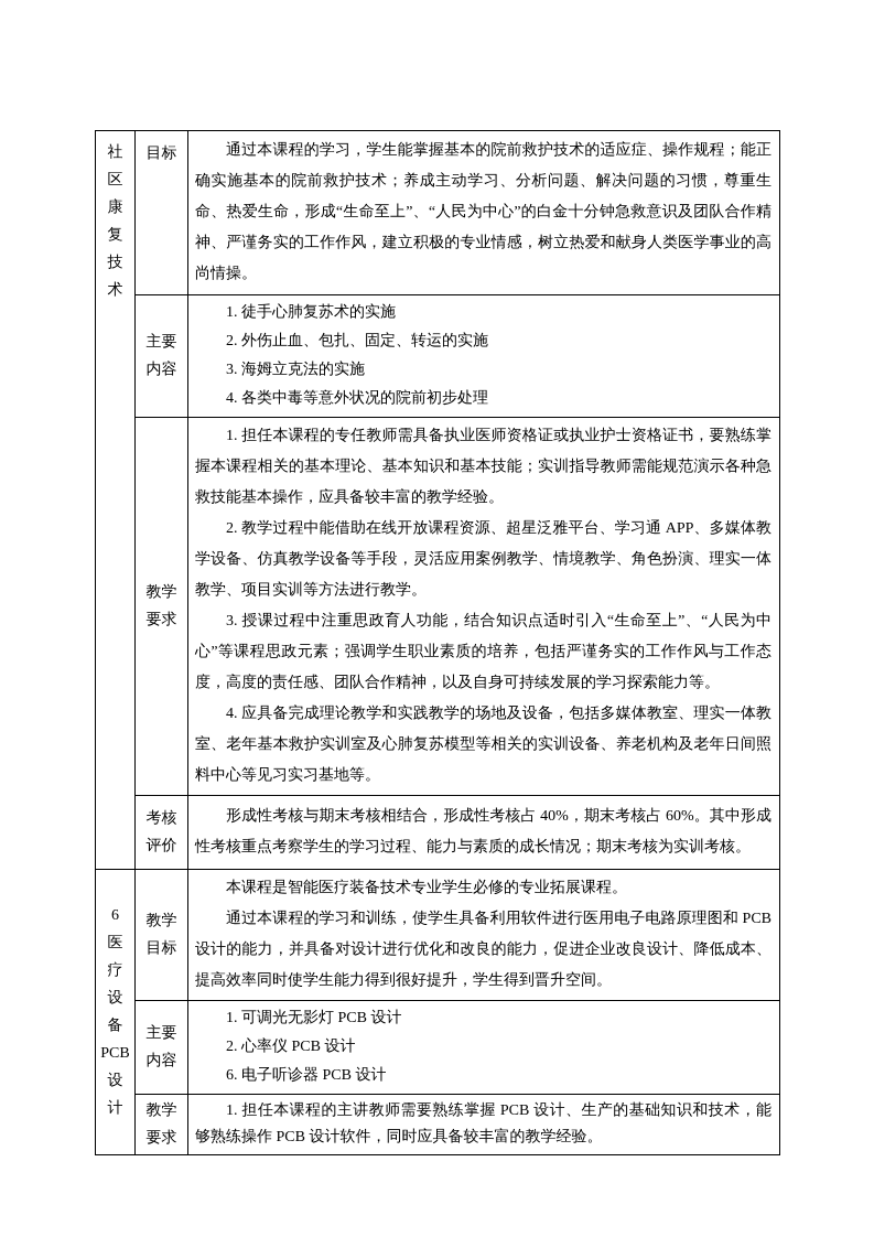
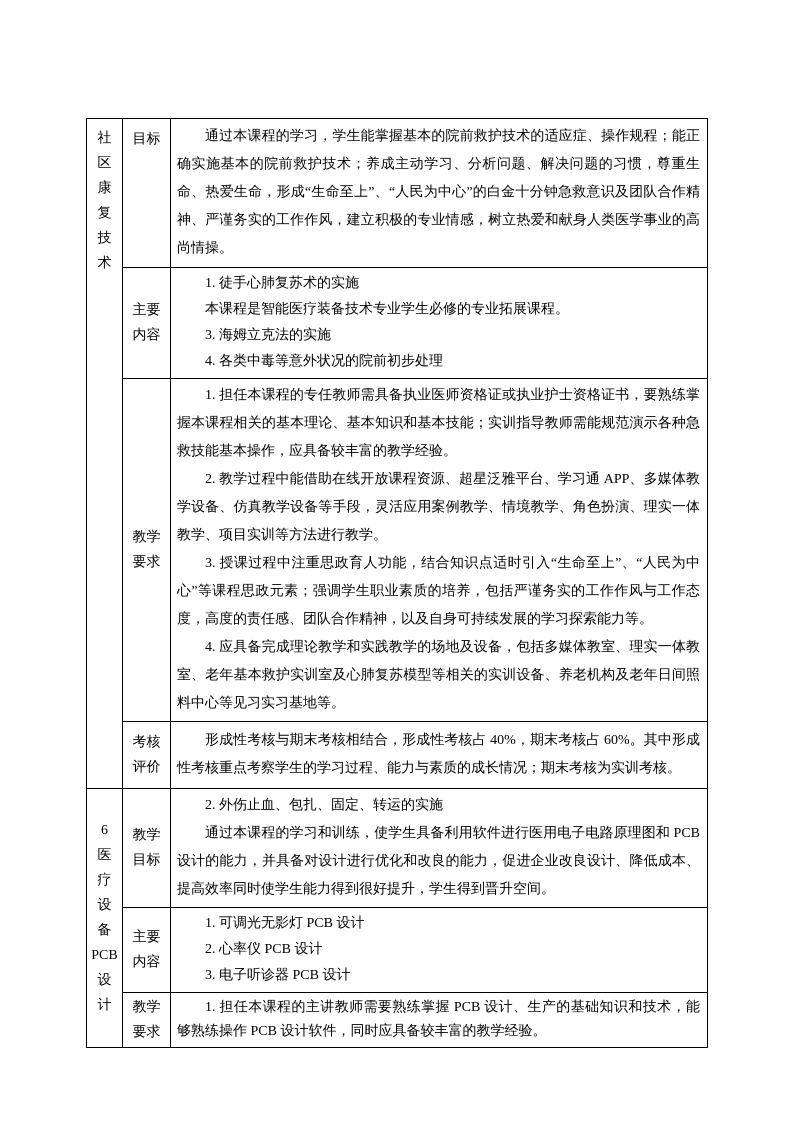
  社 区 康 复 技 术	目标	通过本课程的学习，学生能掌握基本的院前救护技术的适应症、操作规程；能正确实施基本的院前救护技术；养成主动学习、分析问题、解决问题的习惯，尊重生命、热爱生命，形成“生命至上”、“人民为中心”的白金十分钟急救意识及团队合作精神、严谨务实的工作作风，建立积极的专业情感，树立热爱和献身人类医学事业的高尚情操。
- 主要 内容	1. 徒手心肺复苏术的实施 2. 外伤止血、包扎、固定、转运的实施 3. 海姆立克法的实施 4. 各类中毒等意外状况的院前初步处理
+ 主要 内容	1. 徒手心肺复苏术的实施 本课程是智能医疗装备技术专业学生必修的专业拓展课程。 3. 海姆立克法的实施 4. 各类中毒等意外状况的院前初步处理
  教学 要求	1. 担任本课程的专任教师需具备执业医师资格证或执业护士资格证书，要熟练掌握本课程相关的基本理论、基本知识和基本技能；实训指导教师需能规范演示各种急救技能基本操作，应具备较丰富的教学经验。 2. 教学过程中能借助在线开放课程资源、超星泛雅平台、学习通 APP、多媒体教学设备、仿真教学设备等手段，灵活应用案例教学、情境教学、角色扮演、理实一体教学、项目实训等方法进行教学。 3. 授课过程中注重思政育人功能，结合知识点适时引入“生命至上”、“人民为中心”等课程思政元素；强调学生职业素质的培养，包括严谨务实的工作作风与工作态度，高度的责任感、团队合作精神，以及自身可持续发展的学习探索能力等。 4. 应具备完成理论教学和实践教学的场地及设备，包括多媒体教室、理实一体教室、老年基本救护实训室及心肺复苏模型等相关的实训设备、养老机构及老年日间照料中心等见习实习基地等。
  考核 评价	形成性考核与期末考核相结合，形成性考核占 40%，期末考核占 60%。其中形成性考核重点考察学生的学习过程、能力与素质的成长情况；期末考核为实训考核。
- 6 医 疗 设 备 PCB 设 计	教学 目标	本课程是智能医疗装备技术专业学生必修的专业拓展课程。 通过本课程的学习和训练，使学生具备利用软件进行医用电子电路原理图和 PCB 设计的能力，并具备对设计进行优化和改良的能力，促进企业改良设计、降低成本、提高效率同时使学生能力得到很好提升，学生得到晋升空间。
+ 6 医 疗 设 备 PCB 设 计	教学 目标	2. 外伤止血、包扎、固定、转运的实施 通过本课程的学习和训练，使学生具备利用软件进行医用电子电路原理图和 PCB 设计的能力，并具备对设计进行优化和改良的能力，促进企业改良设计、降低成本、提高效率同时使学生能力得到很好提升，学生得到晋升空间。
- 主要 内容	1. 可调光无影灯 PCB 设计 2. 心率仪 PCB 设计 6. 电子听诊器 PCB 设计
+ 主要 内容	1. 可调光无影灯 PCB 设计 2. 心率仪 PCB 设计 3. 电子听诊器 PCB 设计
  教学 要求	1. 担任本课程的主讲教师需要熟练掌握 PCB 设计、生产的基础知识和技术，能够熟练操作 PCB 设计软件，同时应具备较丰富的教学经验。
